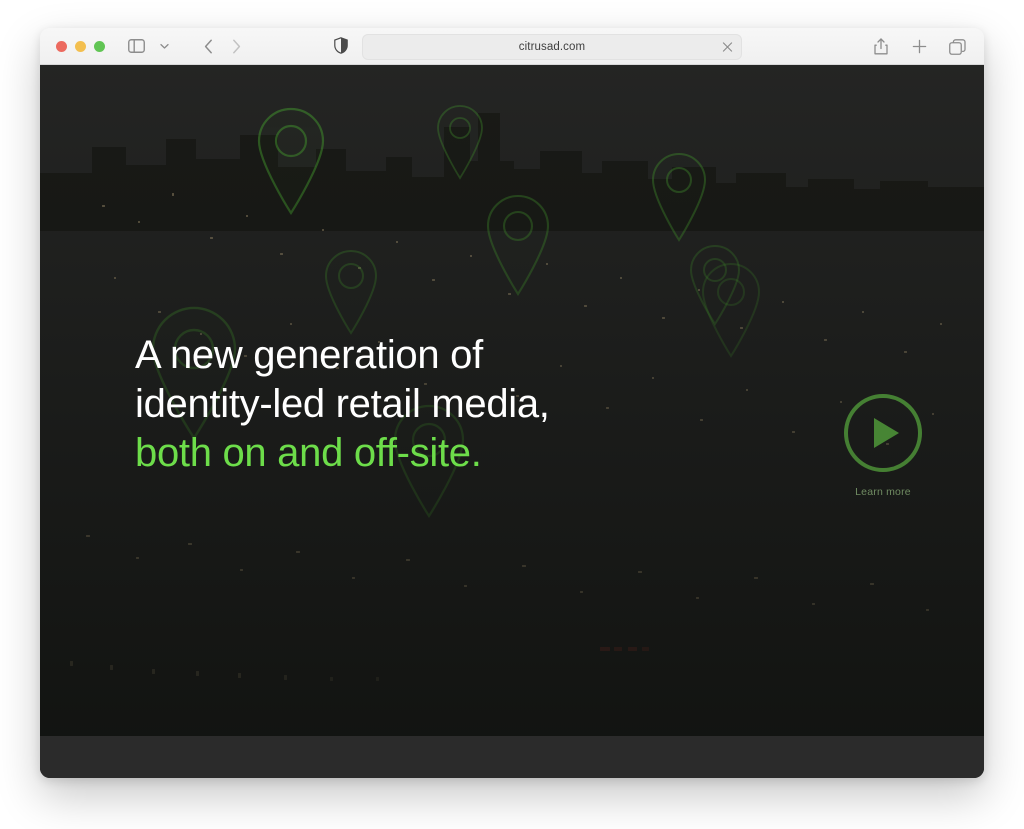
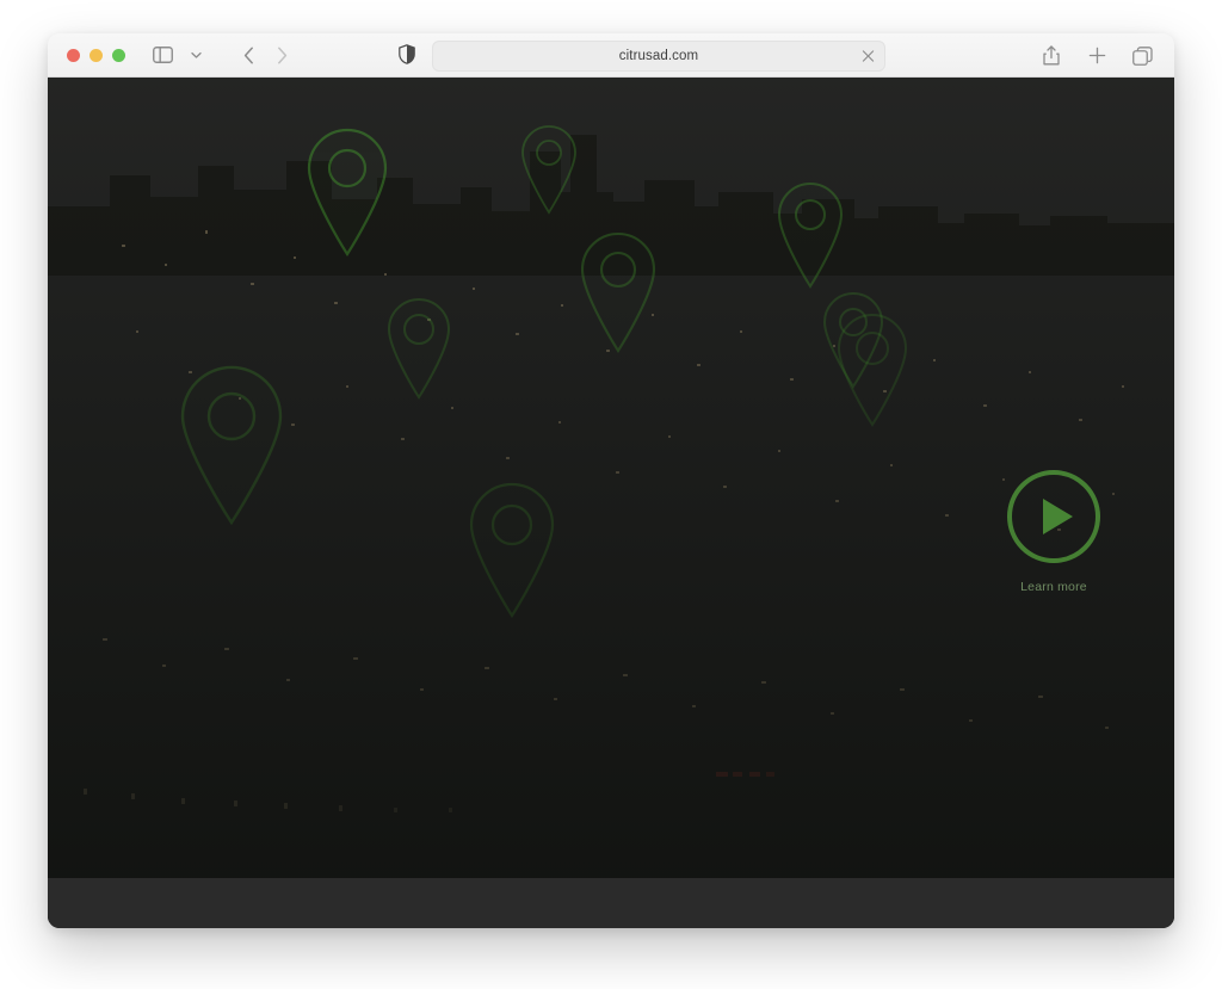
  citrusad.com
- A new generation of
- identity-led retail media,
- both on and off-site.
  Learn more
